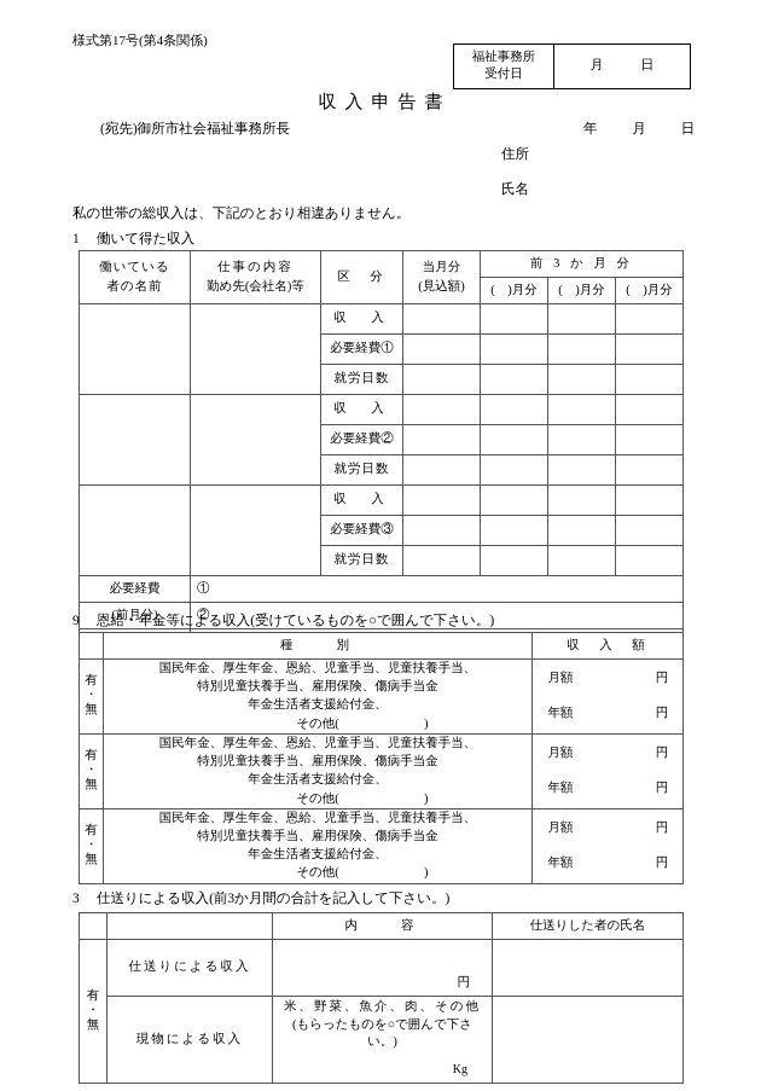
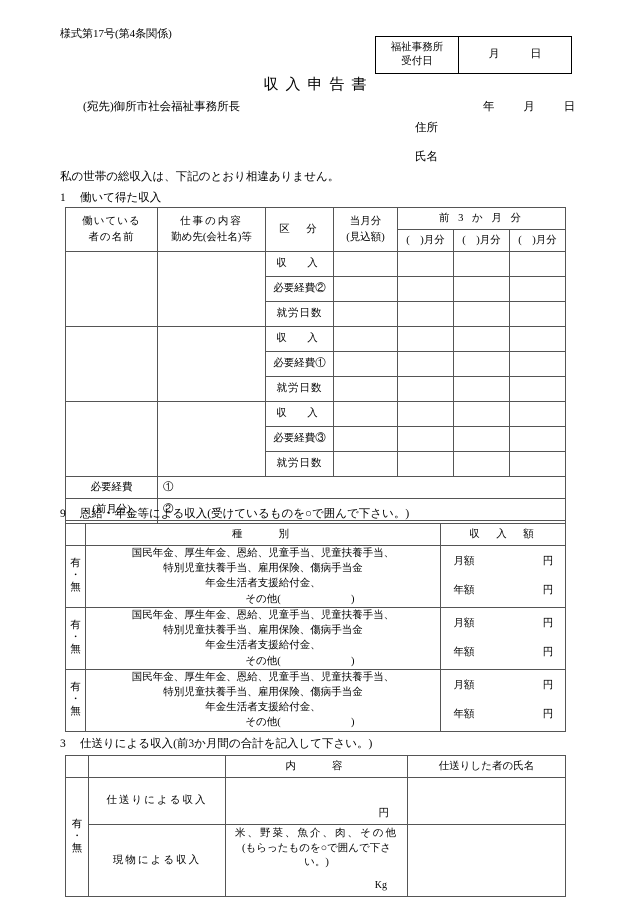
  様式第17号(第4条関係)
  福祉事務所
  受付日
  月 日
  収入申告書
  (宛先)御所市社会福祉事務所長
  年 月 日
  住所
  氏名
  私の世帯の総収入は、下記のとおり相違ありません。
  1 働いて得た収入
  働いている 者の名前	仕事の内容 勤め先(会社名)等	区 分	当月分 (見込額)	前 3 か 月 分
  ( )月分	( )月分	( )月分
  		収 入
- 必要経費①
+ 必要経費②
  就労日数
  		収 入
- 必要経費②
+ 必要経費①
  就労日数
  		収 入
  必要経費③
  就労日数
  必要経費	①
  (前月分)	②
  9 恩給・年金等による収入(受けているものを○で囲んで下さい。)
  	種 別	収 入 額
  有 ・ 無	国民年金、厚生年金、恩給、児童手当、児童扶養手当、 特別児童扶養手当、雇用保険、傷病手当金 年金生活者支援給付金、 その他( )	月額 円 年額 円
  有 ・ 無	国民年金、厚生年金、恩給、児童手当、児童扶養手当、 特別児童扶養手当、雇用保険、傷病手当金 年金生活者支援給付金、 その他( )	月額 円 年額 円
  有 ・ 無	国民年金、厚生年金、恩給、児童手当、児童扶養手当、 特別児童扶養手当、雇用保険、傷病手当金 年金生活者支援給付金、 その他( )	月額 円 年額 円
  3 仕送りによる収入(前3か月間の合計を記入して下さい。)
  		内 容	仕送りした者の氏名
  有 ・ 無	仕送りによる収入	円
  現物による収入	米、野菜、魚介、肉、その他 (もらったものを○で囲んで下さい。) Kg
